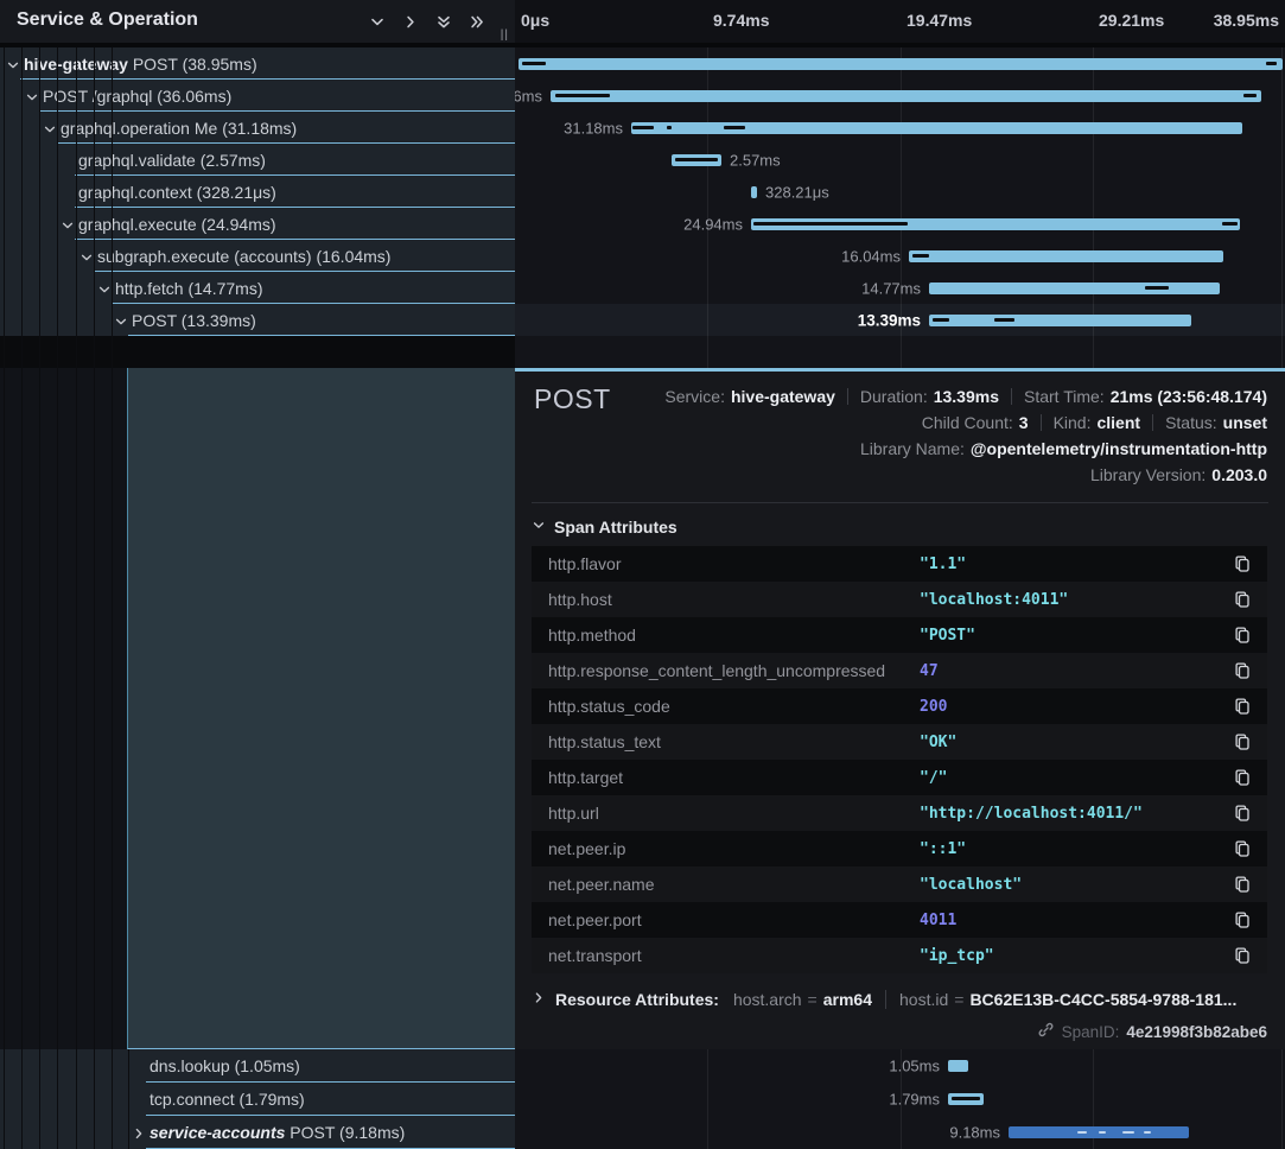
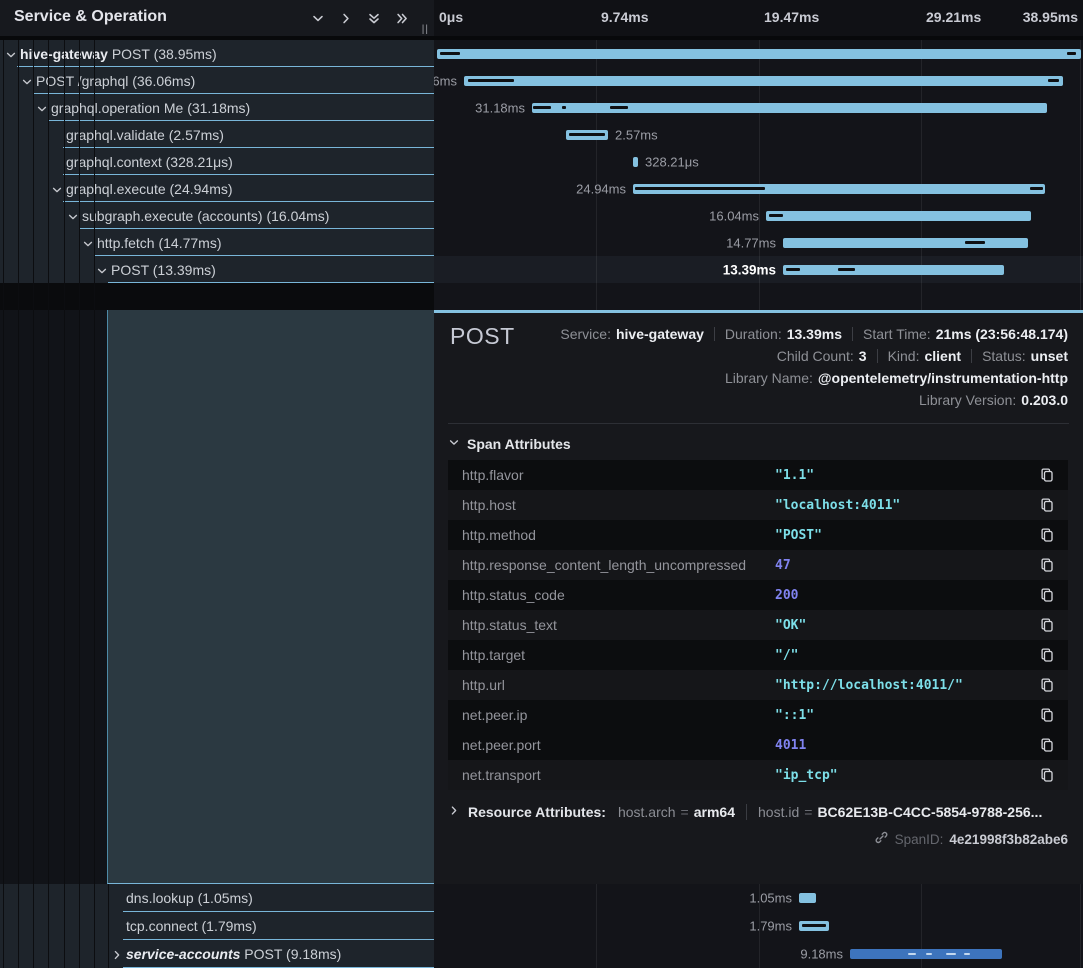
  0μs
  9.74ms
  19.47ms
  29.21ms
  38.95ms
  Service & Operation
  ||
  hive-gateway POST (38.95ms)
  POSTgraphql (36.06ms)
  graphql.operation Me (31.18ms)
  31.18ms
  graphql.validate (2.57ms)
  2.57ms
  graphql.context (328.21μs)
  328.21μs
  graphql.execute (24.94ms)
  24.94ms
  subgraph.execute (accounts) (16.04ms)
  16.04ms
  http.fetch (14.77ms)
  14.77ms
  POST (13.39ms)
  13.39ms
  dns.lookup (1.05ms)
  1.05ms
  tcp.connect (1.79ms)
  1.79ms
  service-accounts POST (9.18ms)
  9.18ms
  POST
  Service:
  hive-gateway
  Duration:
  13.39ms
  Start Time:
  21ms (23:56:48.174)
  Child Count:
  3
  Kind:
  client
  Status:
  unset
  Library Name:
  @opentelemetry/instrumentation-http
  Library Version:
  0.203.0
  Span Attributes
  http.flavor
  "1.1"
  http.host
  "localhost:4011"
  http.method
  "POST"
  http.response_content_length_uncompressed
  47
  http.status_code
  200
  http.status_text
  "OK"
  http.target
  "/"
  http.url
  "http://localhost:4011/"
  net.peer.ip
  "::1"
- net.peer.name
- "localhost"
  net.peer.port
  4011
  net.transport
  "ip_tcp"
  Resource Attributes:
  host.arch
  =
  arm64
  host.id
  =
- BC62E13B-C4CC-5854-9788-181...
+ BC62E13B-C4CC-5854-9788-256...
  SpanID:
  4e21998f3b82abe6
